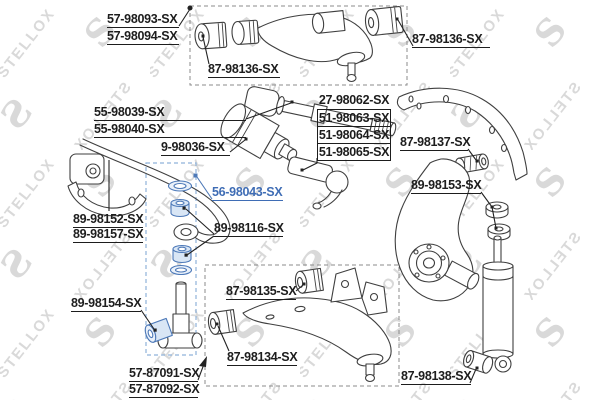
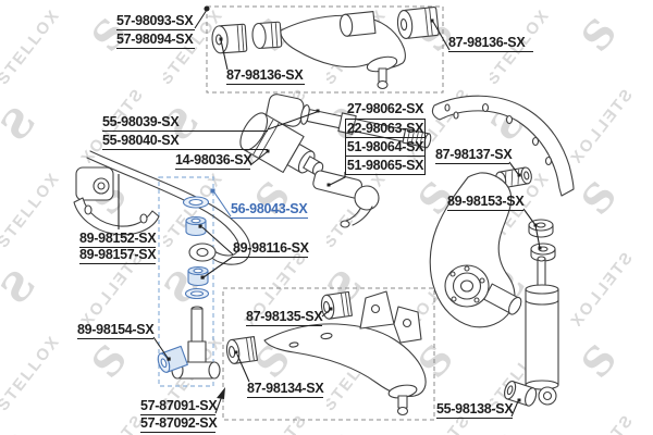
  57-98093-SX
  57-98094-SX
  87-98136-SX
  87-98136-SX
  55-98039-SX
  55-98040-SX
- 9-98036-SX
+ 14-98036-SX
  27-98062-SX
- 51-98063-SX
+ 22-98063-SX
  51-98064-SX
  51-98065-SX
  87-98137-SX
  89-98153-SX
  56-98043-SX
  89-98152-SX
  89-98157-SX
  89-98116-SX
  89-98154-SX
  87-98135-SX
  87-98134-SX
  57-87091-SX
  57-87092-SX
- 87-98138-SX
+ 55-98138-SX
